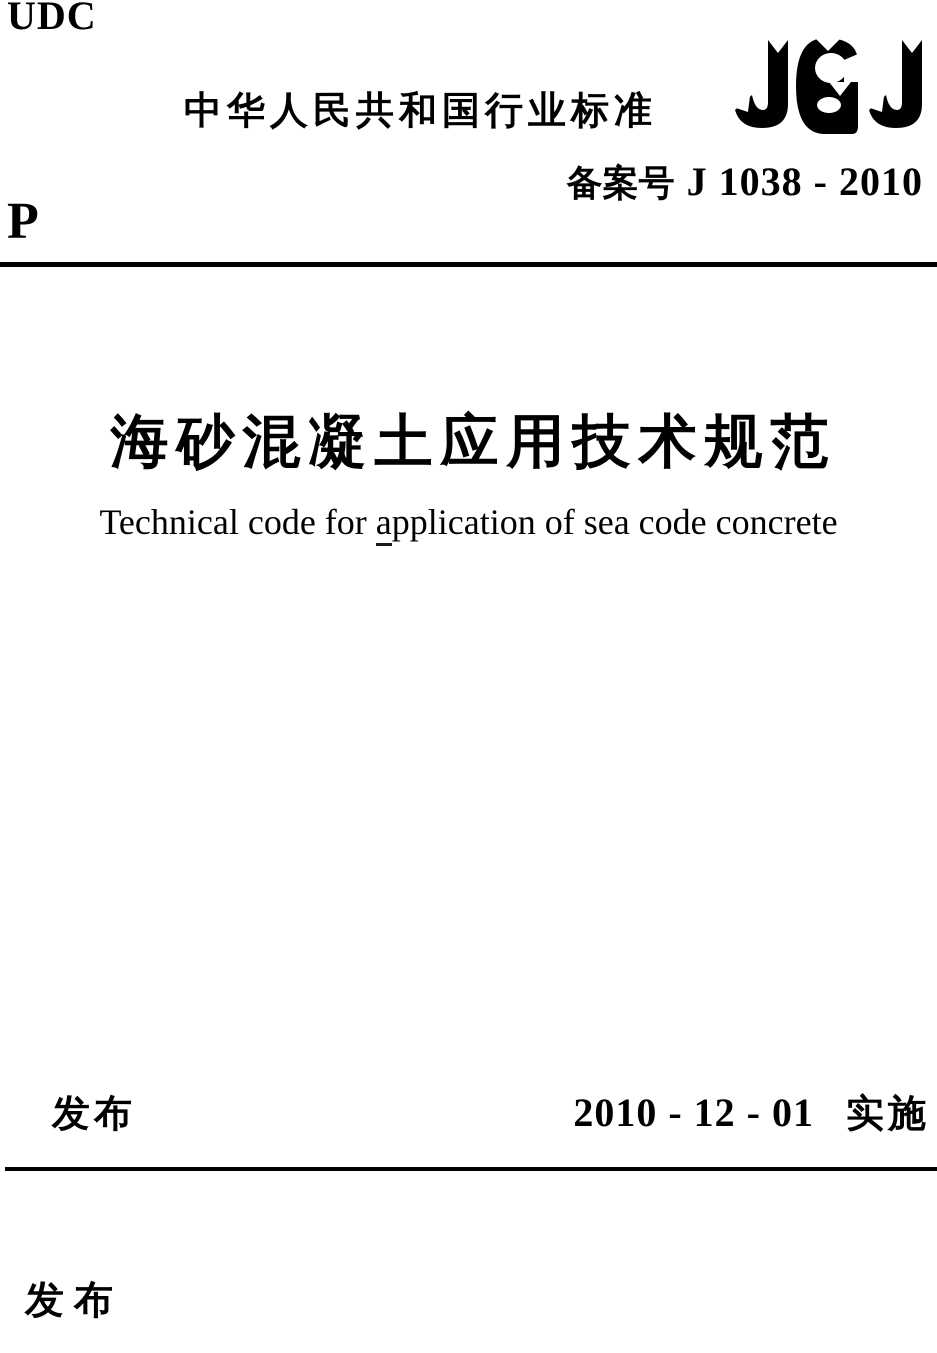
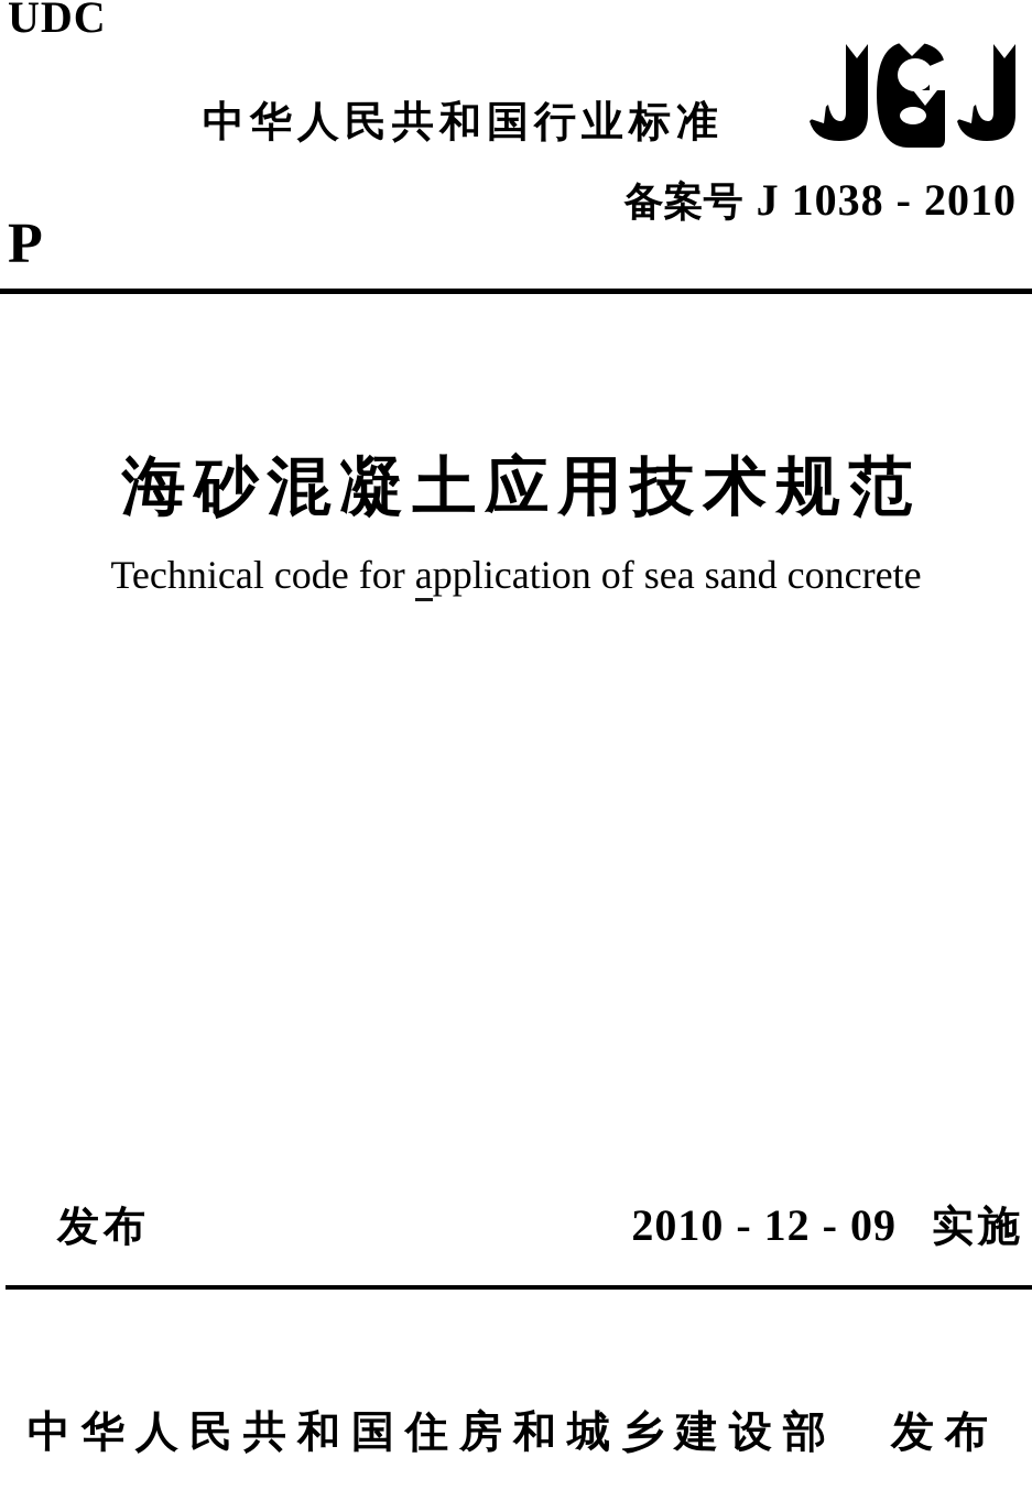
  UDC
  中华人民共和国行业标准
  备案号 J 1038 - 2010
  P
  海砂混凝土应用技术规范
- Technical code for application of sea code concrete
+ Technical code for application of sea sand concrete
  发布
- 2010 - 12 - 01
+ 2010 - 12 - 09
  实施
+ 中华人民共和国住房和城乡建设部
  发布
